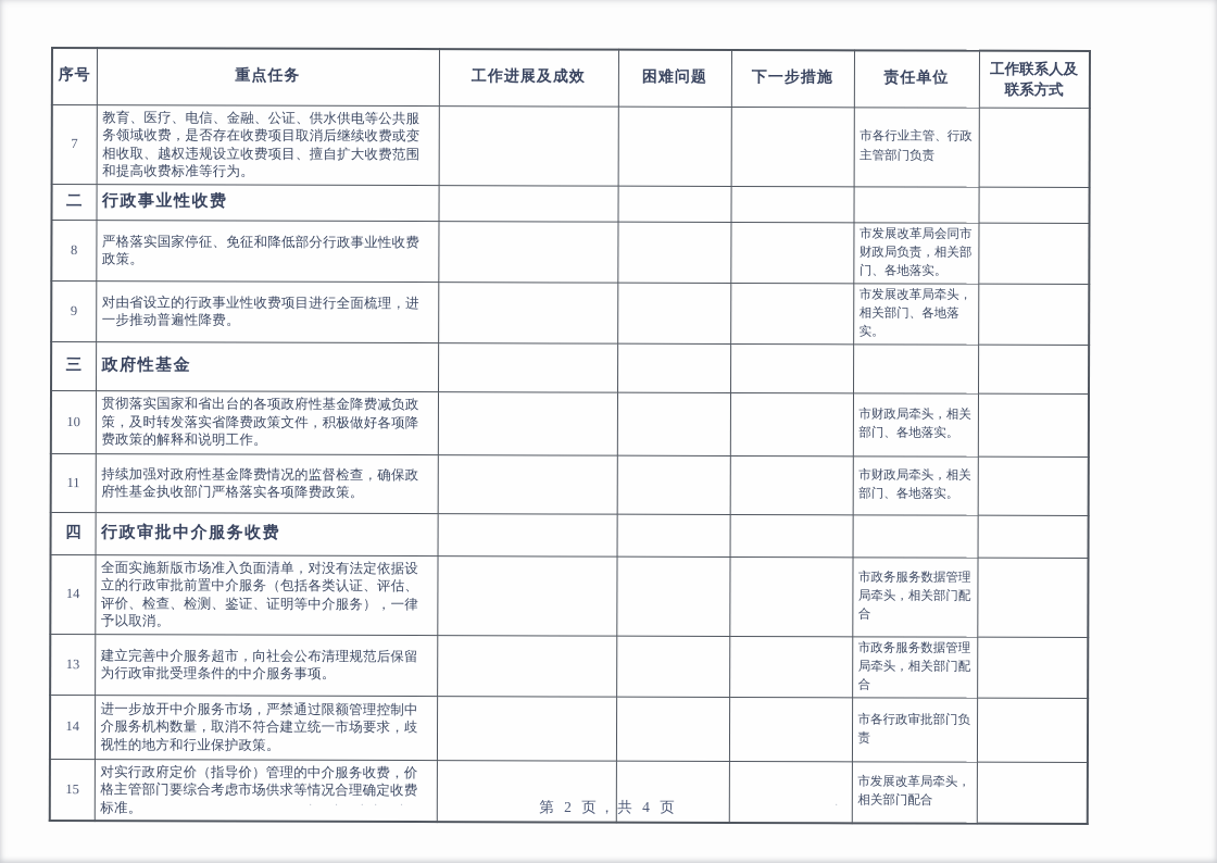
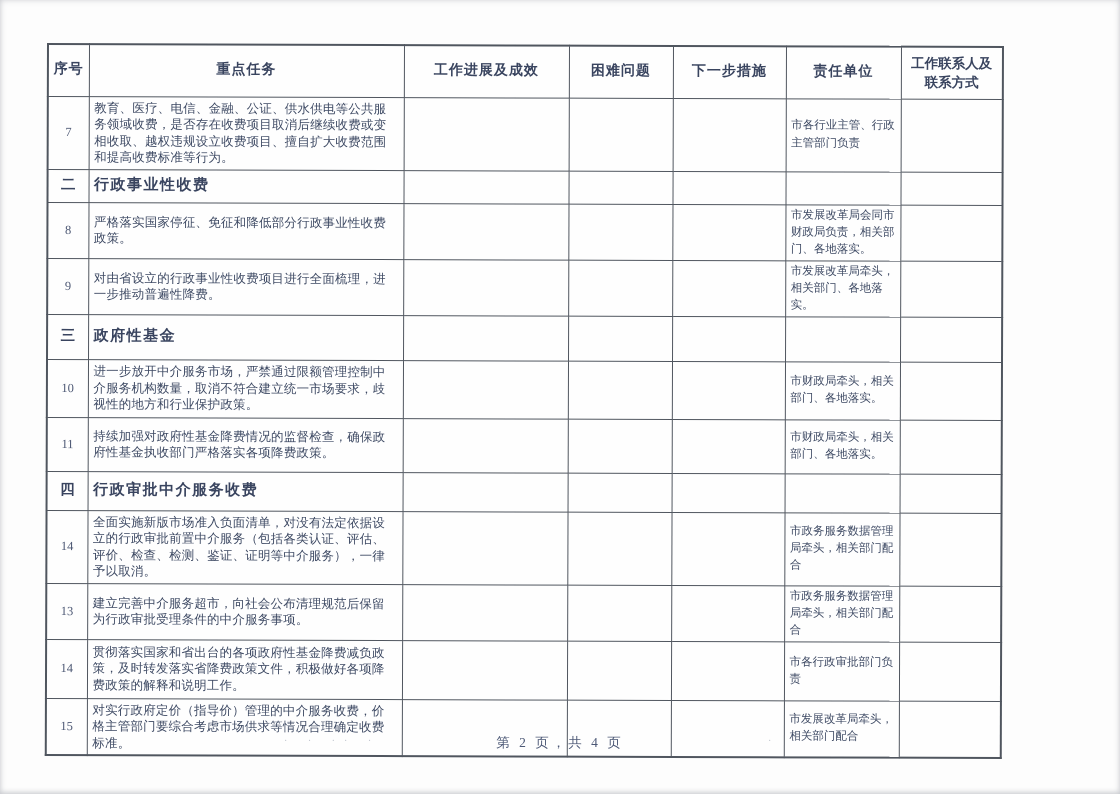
  序号	重点任务	工作进展及成效	困难问题	下一步措施	责任单位	工作联系人及 联系方式
  7	教育、医疗、电信、金融、公证、供水供电等公共服务领域收费，是否存在收费项目取消后继续收费或变相收取、越权违规设立收费项目、擅自扩大收费范围和提高收费标准等行为。				市各行业主管、行政主管部门负责
  二	行政事业性收费
  8	严格落实国家停征、免征和降低部分行政事业性收费政策。				市发展改革局会同市财政局负责，相关部门、各地落实。
  9	对由省设立的行政事业性收费项目进行全面梳理，进一步推动普遍性降费。				市发展改革局牵头，相关部门、各地落实。
  三	政府性基金
- 10	贯彻落实国家和省出台的各项政府性基金降费减负政策，及时转发落实省降费政策文件，积极做好各项降费政策的解释和说明工作。				市财政局牵头，相关部门、各地落实。
+ 10	进一步放开中介服务市场，严禁通过限额管理控制中介服务机构数量，取消不符合建立统一市场要求，歧视性的地方和行业保护政策。				市财政局牵头，相关部门、各地落实。
  11	持续加强对政府性基金降费情况的监督检查，确保政府性基金执收部门严格落实各项降费政策。				市财政局牵头，相关部门、各地落实。
  四	行政审批中介服务收费
  14	全面实施新版市场准入负面清单，对没有法定依据设立的行政审批前置中介服务（包括各类认证、评估、评价、检查、检测、鉴证、证明等中介服务），一律予以取消。				市政务服务数据管理局牵头，相关部门配合
  13	建立完善中介服务超市，向社会公布清理规范后保留为行政审批受理条件的中介服务事项。				市政务服务数据管理局牵头，相关部门配合
- 14	进一步放开中介服务市场，严禁通过限额管理控制中介服务机构数量，取消不符合建立统一市场要求，歧视性的地方和行业保护政策。				市各行政审批部门负责
+ 14	贯彻落实国家和省出台的各项政府性基金降费减负政策，及时转发落实省降费政策文件，积极做好各项降费政策的解释和说明工作。				市各行政审批部门负责
  15	对实行政府定价（指导价）管理的中介服务收费，价格主管部门要综合考虑市场供求等情况合理确定收费标准。				市发展改革局牵头，相关部门配合
  · · ·· ·
  第 2 页，共 4 页
  · · · ··
